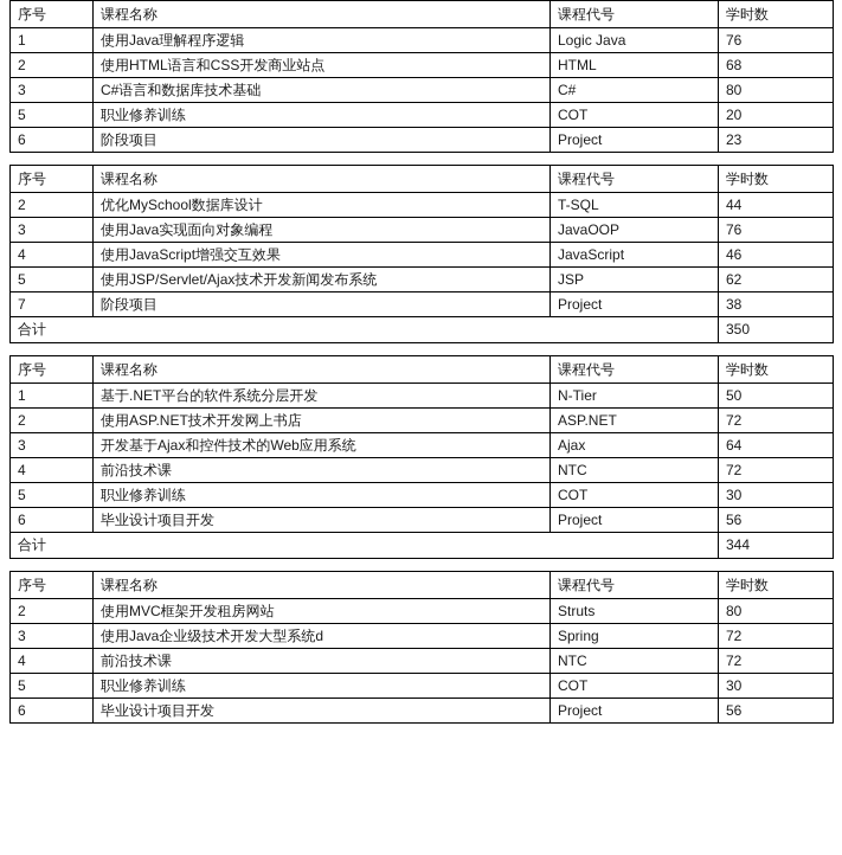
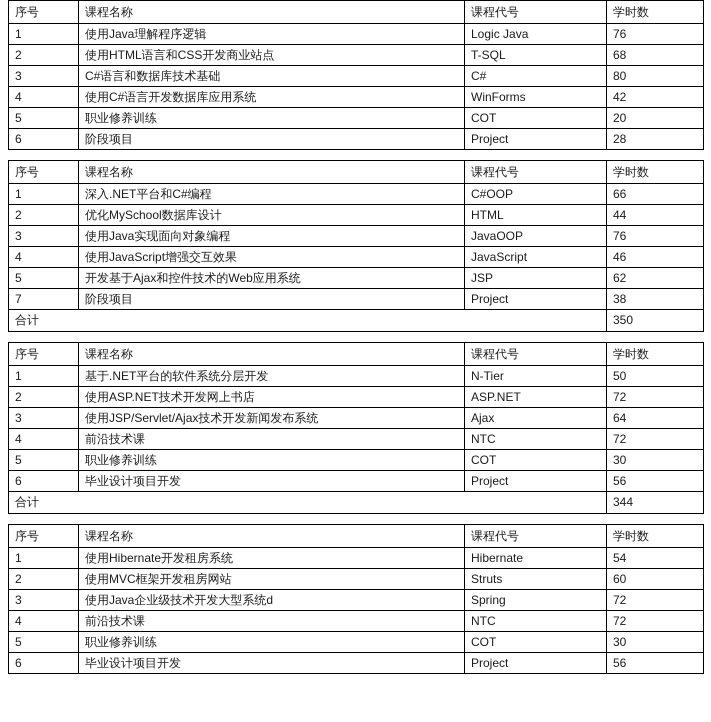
  序号	课程名称	课程代号	学时数
  1	使用Java理解程序逻辑	Logic Java	76
- 2	使用HTML语言和CSS开发商业站点	HTML	68
+ 2	使用HTML语言和CSS开发商业站点	T-SQL	68
  3	C#语言和数据库技术基础	C#	80
+ 4	使用C#语言开发数据库应用系统	WinForms	42
  5	职业修养训练	COT	20
- 6	阶段项目	Project	23
+ 6	阶段项目	Project	28
  序号	课程名称	课程代号	学时数
+ 1	深入.NET平台和C#编程	C#OOP	66
- 2	优化MySchool数据库设计	T-SQL	44
+ 2	优化MySchool数据库设计	HTML	44
  3	使用Java实现面向对象编程	JavaOOP	76
  4	使用JavaScript增强交互效果	JavaScript	46
- 5	使用JSP/Servlet/Ajax技术开发新闻发布系统	JSP	62
+ 5	开发基于Ajax和控件技术的Web应用系统	JSP	62
  7	阶段项目	Project	38
  合计	350
  序号	课程名称	课程代号	学时数
  1	基于.NET平台的软件系统分层开发	N-Tier	50
  2	使用ASP.NET技术开发网上书店	ASP.NET	72
- 3	开发基于Ajax和控件技术的Web应用系统	Ajax	64
+ 3	使用JSP/Servlet/Ajax技术开发新闻发布系统	Ajax	64
  4	前沿技术课	NTC	72
  5	职业修养训练	COT	30
  6	毕业设计项目开发	Project	56
  合计	344
  序号	课程名称	课程代号	学时数
+ 1	使用Hibernate开发租房系统	Hibernate	54
- 2	使用MVC框架开发租房网站	Struts	80
+ 2	使用MVC框架开发租房网站	Struts	60
  3	使用Java企业级技术开发大型系统d	Spring	72
  4	前沿技术课	NTC	72
  5	职业修养训练	COT	30
  6	毕业设计项目开发	Project	56
